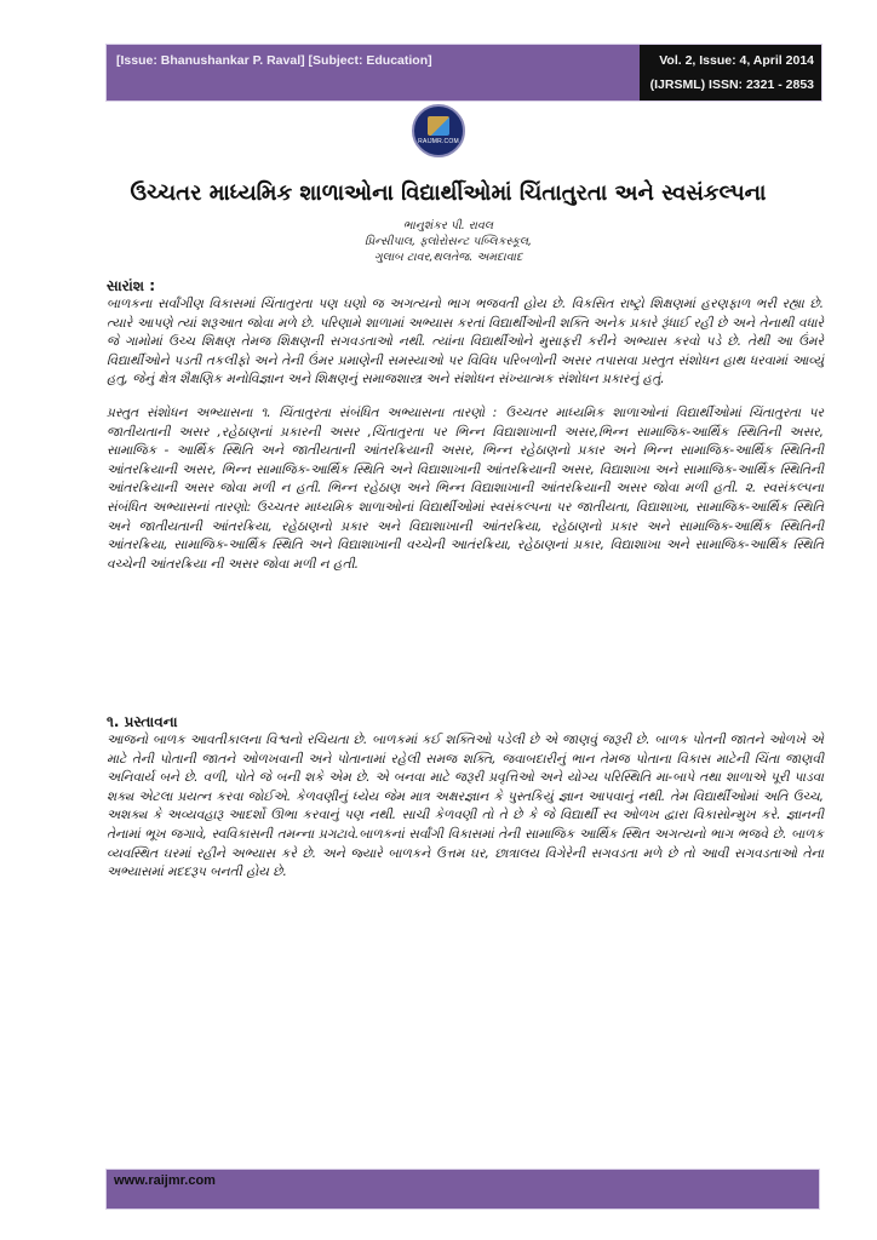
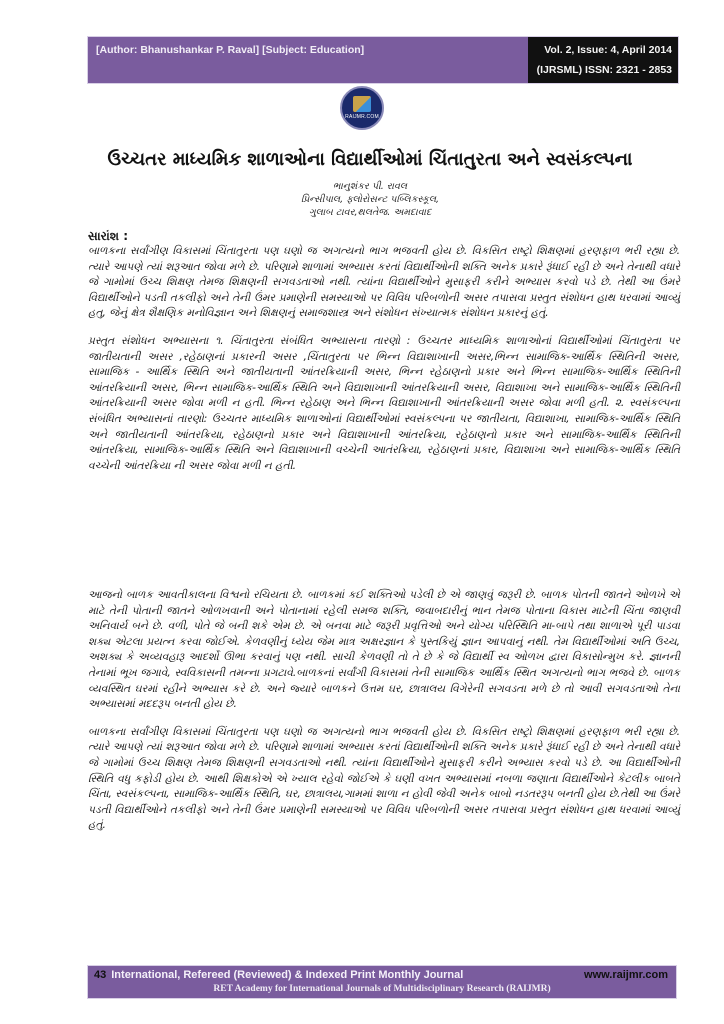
- [Issue: Bhanushankar P. Raval] [Subject: Education]
+ [Author: Bhanushankar P. Raval] [Subject: Education]
  Vol. 2, Issue: 4, April 2014
  (IJRSML) ISSN: 2321 - 2853
  ઉચ્ચતર માધ્યમિક શાળાઓના વિદ્યાર્થીઓમાં ચિંતાતુરતા અને સ્વસંકલ્પના
  ભાનુશંકર પી. રાવલ
  પ્રિન્સીપાલ, ફ્લોરોસન્ટ પબ્લિકસ્કૂલ,
  ગુલાબ ટાવર,થલતેજ. અમદાવાદ
  સારાંશ :
  બાળકના સર્વાંગીણ વિકાસમાં ચિંતાતુરતા પણ ઘણો જ અગત્યનો ભાગ ભજવતી હોય છે. વિકસિત રાષ્ટ્રો શિક્ષણમાં હરણફાળ ભરી રહ્યા છે. ત્યારે આપણે ત્યાં શરૂઆત જોવા મળે છે. પરિણામે શાળામાં અભ્યાસ કરતાં વિદ્યાર્થીઓની શક્તિ અનેક પ્રકારે રૂંધાઈ રહી છે અને તેનાથી વધારે જે ગામોમાં ઉચ્ચ શિક્ષણ તેમજ શિક્ષણની સગવડતાઓ નથી. ત્યાંના વિદ્યાર્થીઓને મુસાફરી કરીને અભ્યાસ કરવો પડે છે. તેથી આ ઉંમરે વિદ્યાર્થીઓને પડતી તકલીફો અને તેની ઉંમર પ્રમાણેની સમસ્યાઓ પર વિવિધ પરિબળોની અસર તપાસવા પ્રસ્તુત સંશોધન હાથ ધરવામાં આવ્યું હતુ, જેનું ક્ષેત્ર શૈક્ષણિક મનોવિજ્ઞાન અને શિક્ષણનું સમાજશાસ્ત્ર અને સંશોધન સંખ્યાત્મક સંશોધન પ્રકારનું હતું.
  પ્રસ્તુત સંશોધન અભ્યાસના ૧. ચિંતાતુરતા સંબંધિત અભ્યાસના તારણો : ઉચ્ચતર માધ્યમિક શાળાઓનાં વિદ્યાર્થીઓમાં ચિંતાતુરતા પર જાતીયતાની અસર ,રહેઠાણનાં પ્રકારની અસર ,ચિંતાતુરતા પર ભિન્ન વિદ્યાશાખાની અસર,ભિન્ન સામાજિક-આર્થિક સ્થિતિની અસર, સામાજિક - આર્થિક સ્થિતિ અને જાતીયતાની આંતરક્રિયાની અસર, ભિન્ન રહેઠાણનો પ્રકાર અને ભિન્ન સામાજિક-આર્થિક સ્થિતિની આંતરક્રિયાની અસર, ભિન્ન સામાજિક-આર્થિક સ્થિતિ અને વિદ્યાશાખાની આંતરક્રિયાની અસર, વિદ્યાશાખા અને સામાજિક-આર્થિક સ્થિતિની આંતરક્રિયાની અસર જોવા મળી ન હતી. ભિન્ન રહેઠાણ અને ભિન્ન વિદ્યાશાખાની આંતરક્રિયાની અસર જોવા મળી હતી. ૨. સ્વસંકલ્પના સંબંધિત અભ્યાસનાં તારણો: ઉચ્ચતર માધ્યમિક શાળાઓનાં વિદ્યાર્થીઓમાં સ્વસંકલ્પના પર જાતીયતા, વિદ્યાશાખા, સામાજિક-આર્થિક સ્થિતિ અને જાતીયતાની આંતરક્રિયા, રહેઠાણનો પ્રકાર અને વિદ્યાશાખાની આંતરક્રિયા, રહેઠાણનો પ્રકાર અને સામાજિક-આર્થિક સ્થિતિની આંતરક્રિયા, સામાજિક-આર્થિક સ્થિતિ અને વિદ્યાશાખાની વચ્ચેની આતંરક્રિયા, રહેઠાણનાં પ્રકાર, વિદ્યાશાખા અને સામાજિક-આર્થિક સ્થિતિ વચ્ચેની આંતરક્રિયા ની અસર જોવા મળી ન હતી.
- ૧. પ્રસ્તાવના
  આજનો બાળક આવતીકાલના વિશ્વનો રચિયતા છે. બાળકમાં કઈ શક્તિઓ પડેલી છે એ જાણવું જરૂરી છે. બાળક પોતની જાતને ઓળખે એ માટે તેની પોતાની જાતને ઓળખવાની અને પોતાનામાં રહેલી સમજ શક્તિ, જવાબદારીનું ભાન તેમજ પોતાના વિકાસ માટેની ચિંતા જાણવી અનિવાર્ય બને છે. વળી, પોતે જે બની શકે એમ છે. એ બનવા માટે જરૂરી પ્રવૃત્તિઓ અને યોગ્ય પરિસ્થિતિ મા-બાપે તથા શાળાએ પૂરી પાડવા શક્ય એટલા પ્રયત્ન કરવા જોઈએ. કેળવણીનું ધ્યેય જેમ માત્ર અક્ષરજ્ઞાન કે પુસ્તકિયું જ્ઞાન આપવાનું નથી. તેમ વિદ્યાર્થીઓમાં અતિ ઉચ્ચ, અશક્ય કે અવ્યવહારૂ આદર્શો ઊભા કરવાનું પણ નથી. સાચી કેળવણી તો તે છે કે જે વિદ્યાર્થી સ્વ ઓળખ દ્વારા વિકાસોન્મુખ કરે. જ્ઞાનની તેનામાં ભૂખ જગાવે, સ્વવિકાસની તમન્ના પ્રગટાવે.બાળકનાં સર્વાંગી વિકાસમાં તેની સામાજિક આર્થિક સ્થિત અગત્યનો ભાગ ભજવે છે. બાળક વ્યવસ્થિત ઘરમાં રહીને અભ્યાસ કરે છે. અને જ્યારે બાળકને ઉત્તમ ઘર, છાત્રાલય વિગેરેની સગવડતા મળે છે તો આવી સગવડતાઓ તેના અભ્યાસમાં મદદરૂપ બનતી હોય છે.
+ બાળકના સર્વાંગીણ વિકાસમાં ચિંતાતુરતા પણ ઘણો જ અગત્યનો ભાગ ભજવતી હોય છે. વિકસિત રાષ્ટ્રો શિક્ષણમાં હરણફાળ ભરી રહ્યા છે. ત્યારે આપણે ત્યાં શરૂઆત જોવા મળે છે. પરિણામે શાળામાં અભ્યાસ કરતાં વિદ્યાર્થીઓની શક્તિ અનેક પ્રકારે રૂંધાઈ રહી છે અને તેનાથી વધારે જે ગામોમાં ઉચ્ચ શિક્ષણ તેમજ શિક્ષણની સગવડતાઓ નથી. ત્યાંના વિદ્યાર્થીઓને મુસાફરી કરીને અભ્યાસ કરવો પડે છે. આ વિદ્યાર્થીઓની સ્થિતિ વધુ કફોડી હોય છે. આથી શિક્ષકોએ એ ખ્યાલ રહેવો જોઈએ કે ઘણી વખત અભ્યાસમાં નબળા જણાતા વિદ્યાર્થીઓને કેટલીક બાબતે ચિંતા, સ્વસંકલ્પના, સામાજિક-આર્થિક સ્થિતિ, ઘર, છાત્રાલય,ગામમાં શાળા ન હોવી જેવી અનેક બાબો નડતરરૂપ બનતી હોય છે.તેથી આ ઉંમરે પડતી વિદ્યાર્થીઓને તકલીફો અને તેની ઉંમર પ્રમાણેની સમસ્યાઓ પર વિવિધ પરિબળોની અસર તપાસવા પ્રસ્તુત સંશોધન હાથ ધરવામાં આવ્યું હતું.
+ 43 International, Refereed (Reviewed) & Indexed Print Monthly Journal
  www.raijmr.com
+ RET Academy for International Journals of Multidisciplinary Research (RAIJMR)
